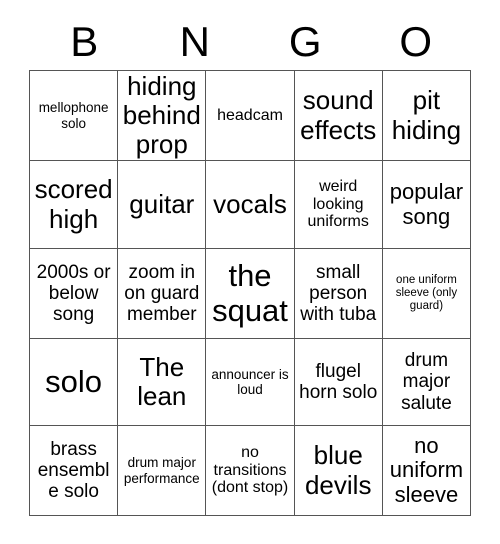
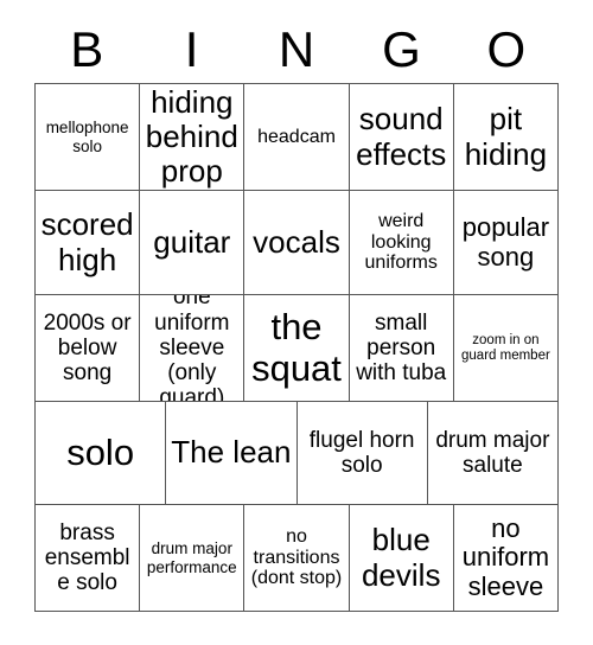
  B
+ I
  N
  G
  O
  mellophone solo
  hiding behind prop
  headcam
  sound effects
  pit hiding
  scored high
  guitar
  vocals
  weird looking uniforms
  popular song
  2000s or below song
- zoom in on guard member
+ one uniform sleeve (only guard)
  the squat
  small person with tuba
- one uniform sleeve (only guard)
+ zoom in on guard member
  solo
  The lean
- announcer is loud
  flugel horn solo
  drum major salute
  brass ensemble solo
  drum major performance
  no transitions (dont stop)
  blue devils
  no uniform sleeve
